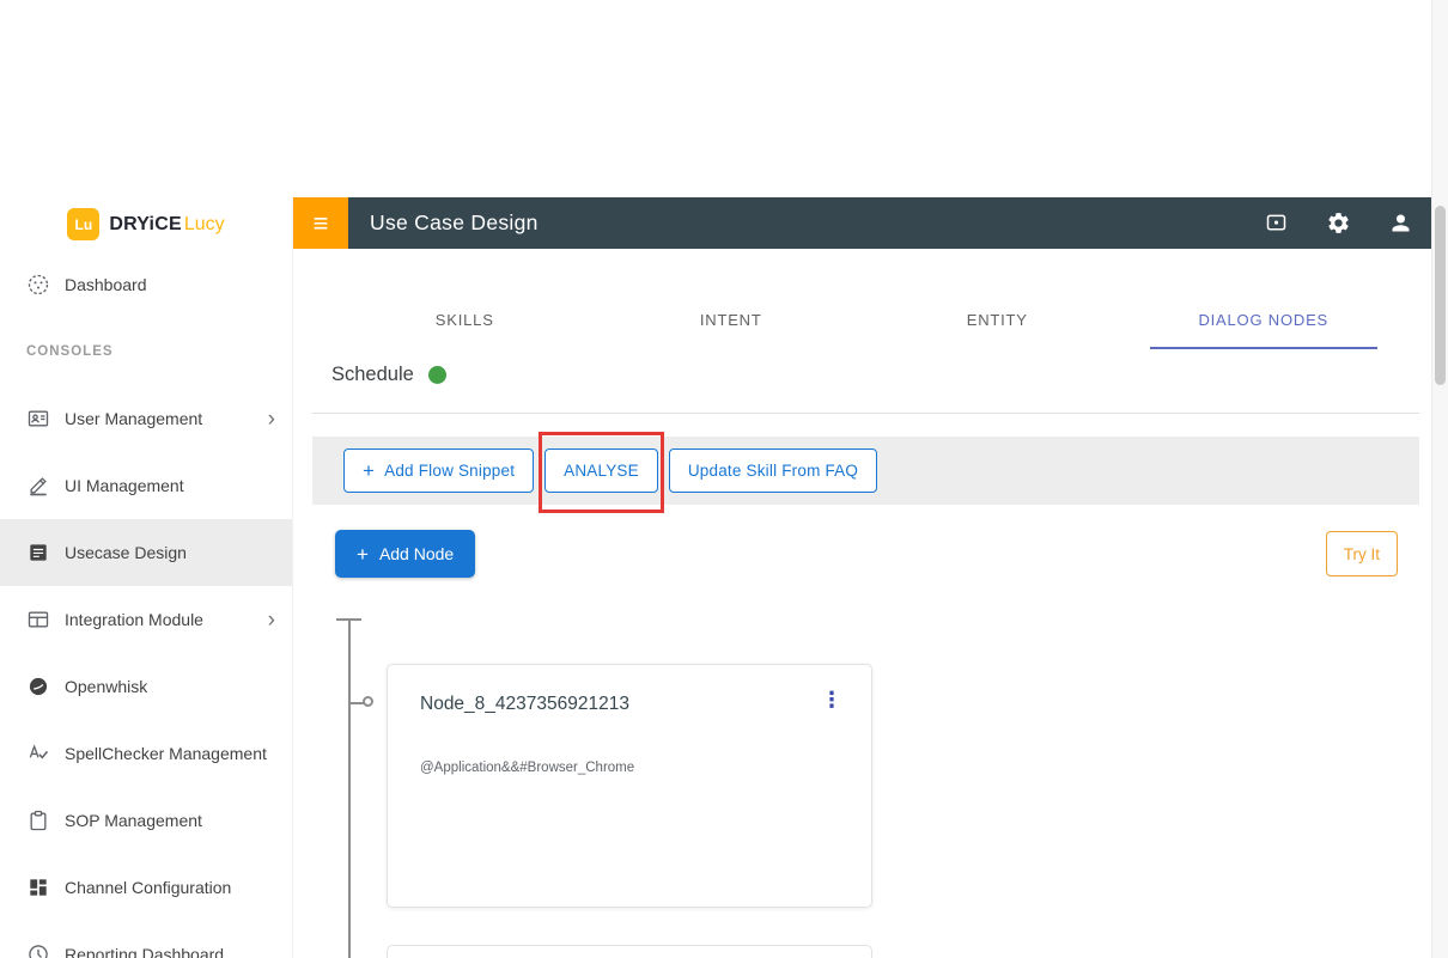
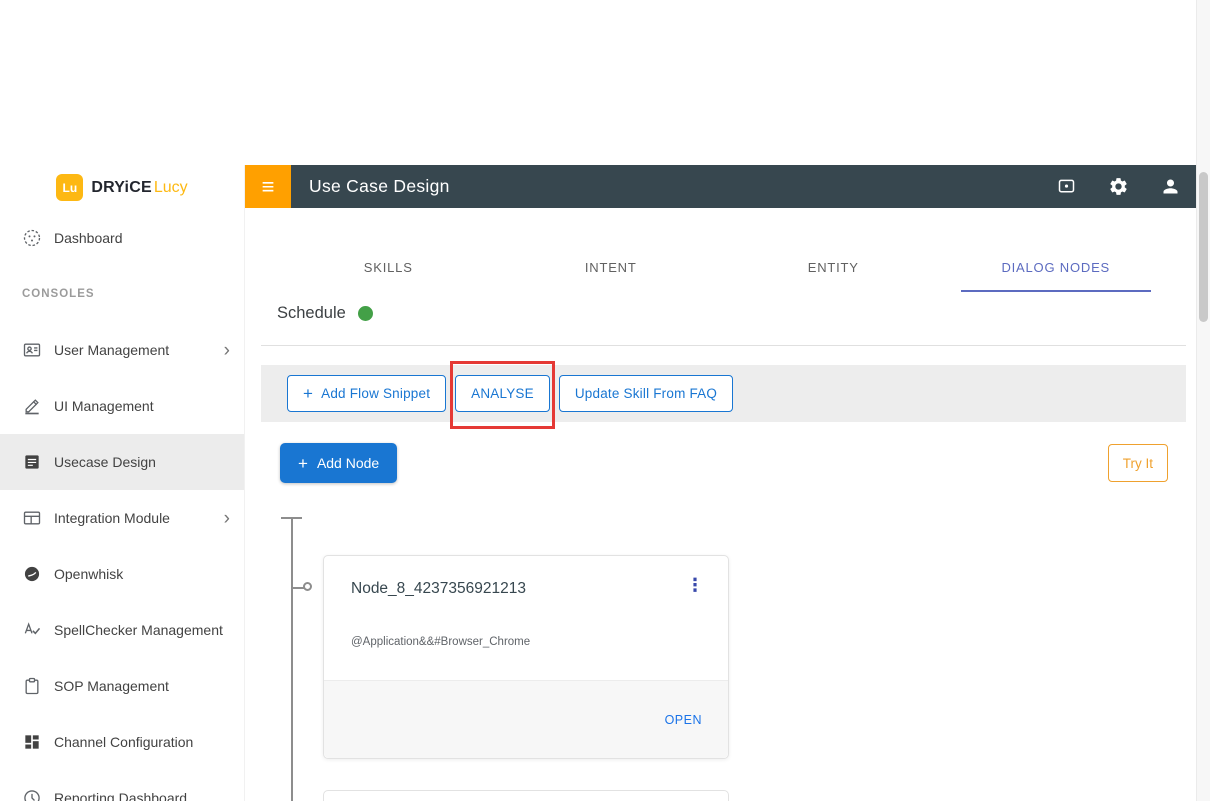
  Lu
  DRYiCELucy
  Dashboard
  CONSOLES
  User Management
  ›
  UI Management
  Usecase Design
  Integration Module
  ›
  Openwhisk
  SpellChecker Management
  SOP Management
  Channel Configuration
  Reporting Dashboard
  ≡
  Use Case Design
  SKILLS
  INTENT
  ENTITY
  DIALOG NODES
  Schedule
  +
  Add Flow Snippet
  ANALYSE
  Update Skill From FAQ
  +
  Add Node
  Try It
  Node_8_4237356921213
  ⋮
  @Application&&#Browser_Chrome
+ OPEN
